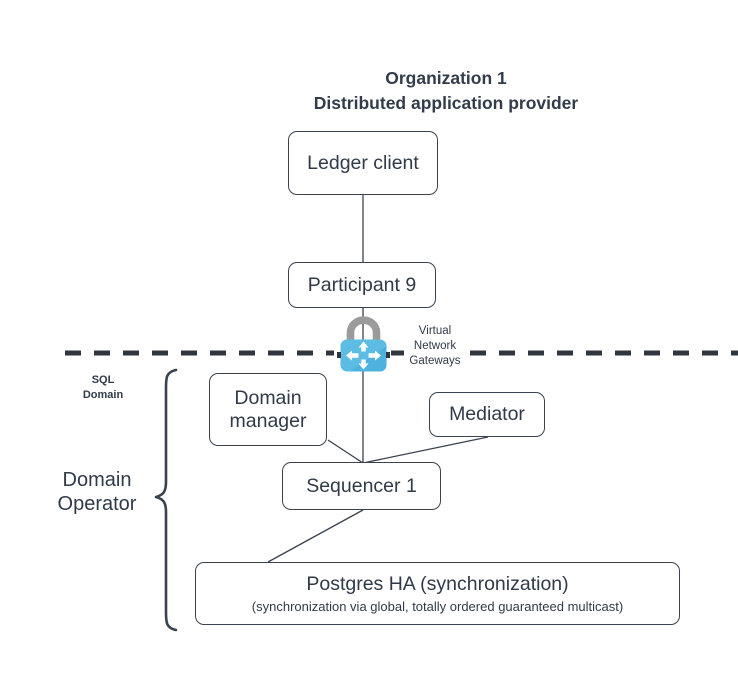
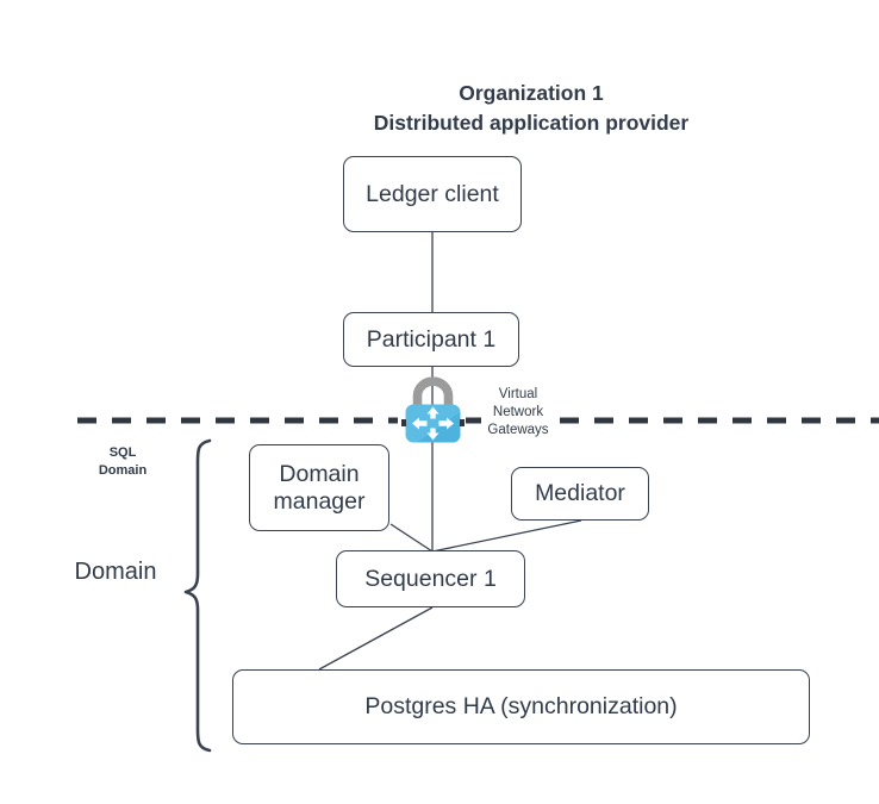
  Organization 1
  Distributed application provider
  Ledger client
- Participant 9
+ Participant 1
  Domain
  manager
  Mediator
  Sequencer 1
  Postgres HA (synchronization)
- (synchronization via global, totally ordered guaranteed multicast)
  SQL
  Domain
  Virtual
  Network
  Gateways
  Domain
- Operator
